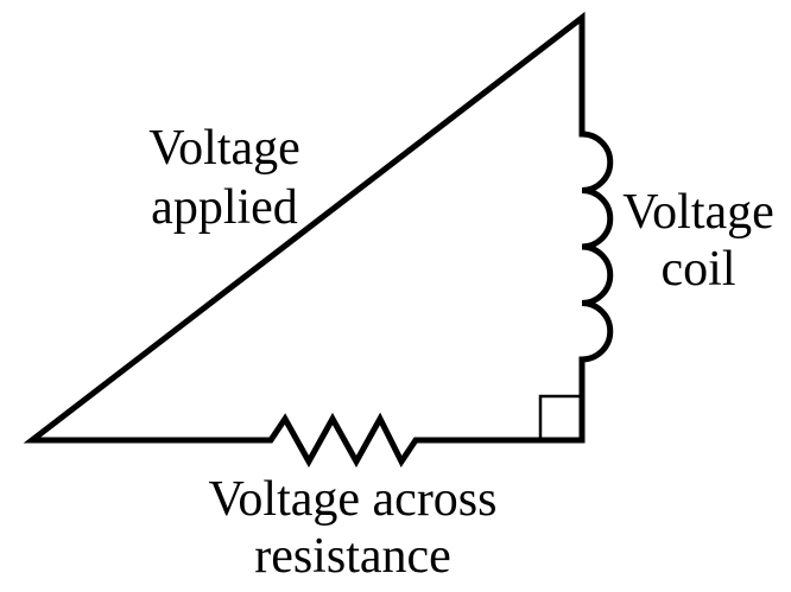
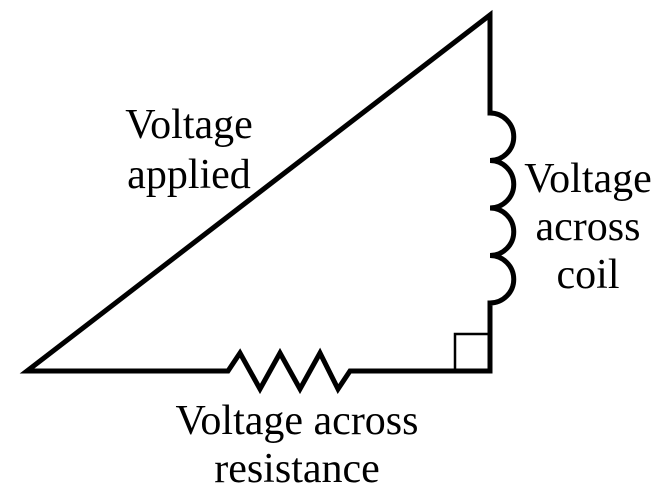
  Voltage
  applied
  Voltage
+ across
  coil
  Voltage across
  resistance
